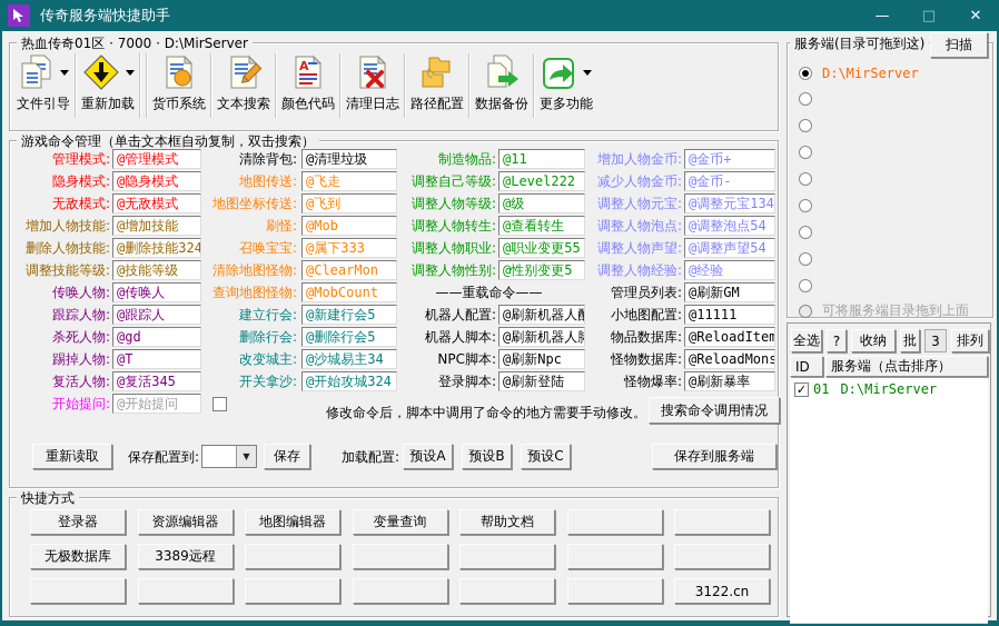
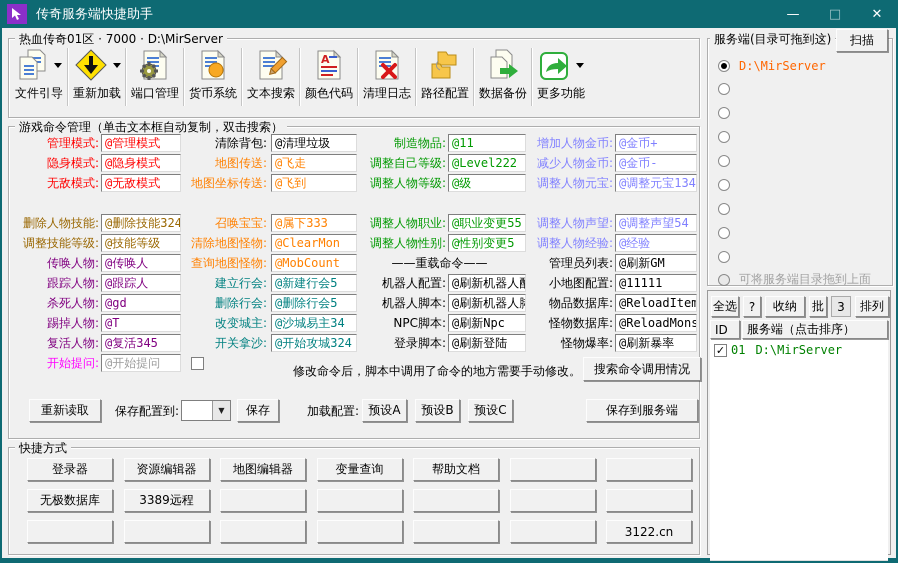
  传奇服务端快捷助手
  —
  □
  ✕
  热血传奇01区 · 7000 · D:\MirServer
  文件引导
  重新加载
+ 端口管理
  货币系统
  文本搜索
  A
  颜色代码
  清理日志
  路径配置
  数据备份
  更多功能
  游戏命令管理（单击文本框自动复制，双击搜索）
  管理模式:
  @管理模式
  清除背包:
  @清理垃圾
  制造物品:
  @11
  增加人物金币:
  @金币+
  隐身模式:
  @隐身模式
  地图传送:
  @飞走
  调整自己等级:
  @Level222
  减少人物金币:
  @金币-
  无敌模式:
  @无敌模式
  地图坐标传送:
  @飞到
  调整人物等级:
  @级
  调整人物元宝:
  @调整元宝134
- 增加人物技能:
- @增加技能
- 刷怪:
- @Mob
- 调整人物转生:
- @查看转生
- 调整人物泡点:
- @调整泡点54
  删除人物技能:
  @删除技能324
  召唤宝宝:
  @属下333
  调整人物职业:
  @职业变更55
  调整人物声望:
  @调整声望54
  调整技能等级:
  @技能等级
  清除地图怪物:
  @ClearMon
  调整人物性别:
  @性别变更5
  调整人物经验:
  @经验
  传唤人物:
  @传唤人
  查询地图怪物:
  @MobCount
  ——重载命令——
  管理员列表:
  @刷新GM
  跟踪人物:
  @跟踪人
  建立行会:
  @新建行会5
  机器人配置:
  @刷新机器人配
  小地图配置:
  @11111
  杀死人物:
  @gd
  删除行会:
  @删除行会5
  机器人脚本:
  @刷新机器人脚
  物品数据库:
  @ReloadItem
  踢掉人物:
  @T
  改变城主:
  @沙城易主34
  NPC脚本:
  @刷新Npc
  怪物数据库:
  @ReloadMons
  复活人物:
  @复活345
  开关拿沙:
  @开始攻城324
  登录脚本:
  @刷新登陆
  怪物爆率:
  @刷新暴率
  开始提问:
  @开始提问
  修改命令后，脚本中调用了命令的地方需要手动修改。
  搜索命令调用情况
  重新读取
  保存配置到:
  ▼
  保存
  加载配置:
  预设A
  预设B
  预设C
  保存到服务端
  快捷方式
  登录器
  资源编辑器
  地图编辑器
  变量查询
  帮助文档
  无极数据库
  3389远程
  3122.cn
  服务端(目录可拖到这)
  扫描
  D:\MirServer
  可将服务端目录拖到上面
  全选
  ?
  收纳
  批
  3
  排列
  ID
  服务端（点击排序）
  ✓
  01
  D:\MirServer
